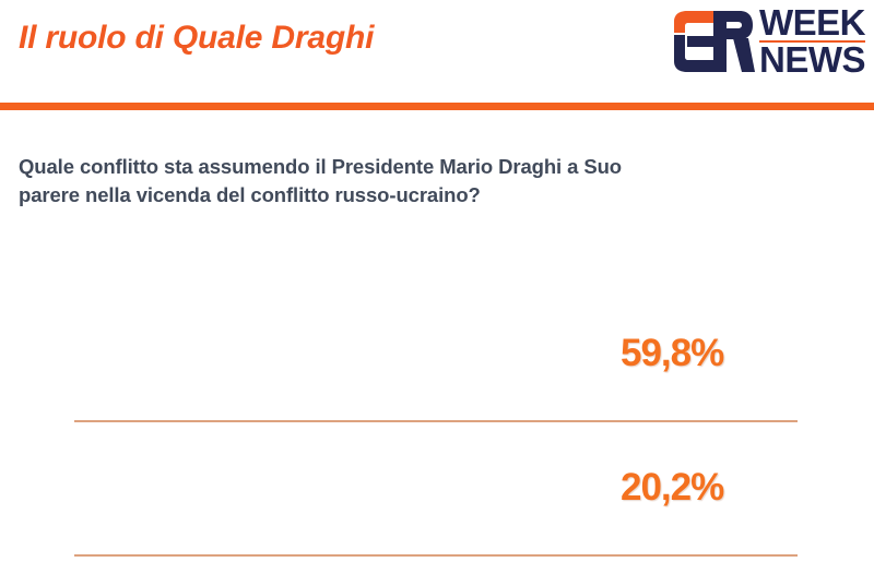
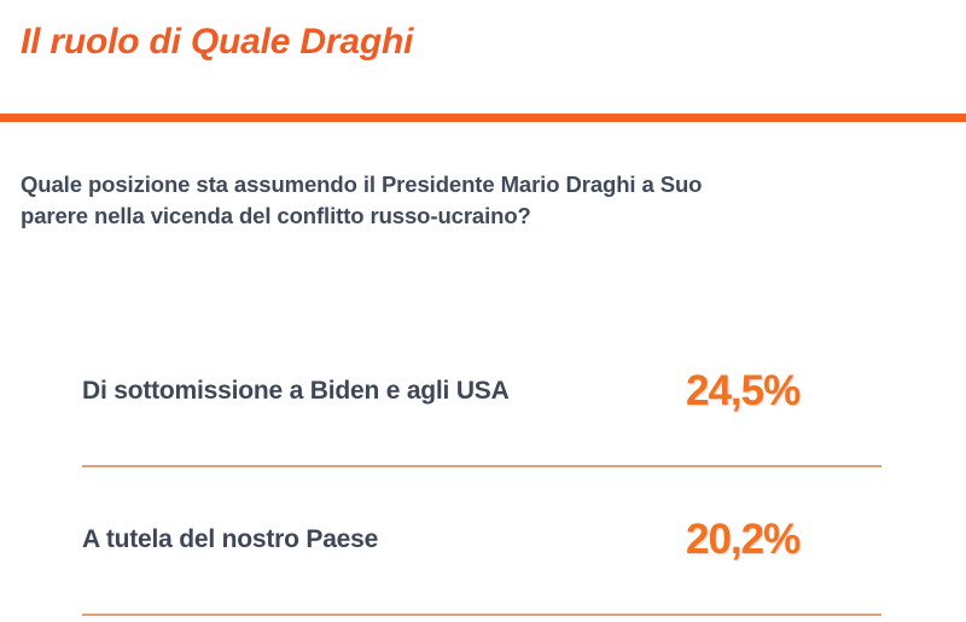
  Il ruolo di Quale Draghi
- WEEK
- NEWS
- Quale conflitto sta assumendo il Presidente Mario Draghi a Suo parere nella vicenda del conflitto russo-ucraino?
+ Quale posizione sta assumendo il Presidente Mario Draghi a Suo parere nella vicenda del conflitto russo-ucraino?
+ Di sottomissione a Biden e agli USA
- 59,8%
+ 24,5%
+ A tutela del nostro Paese
  20,2%
